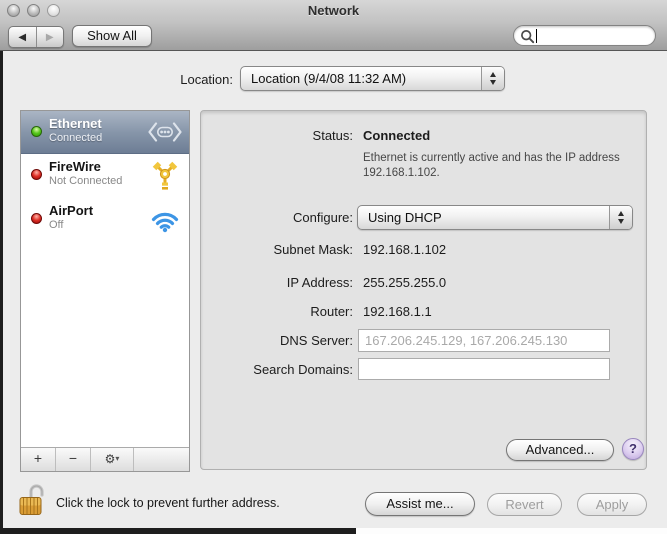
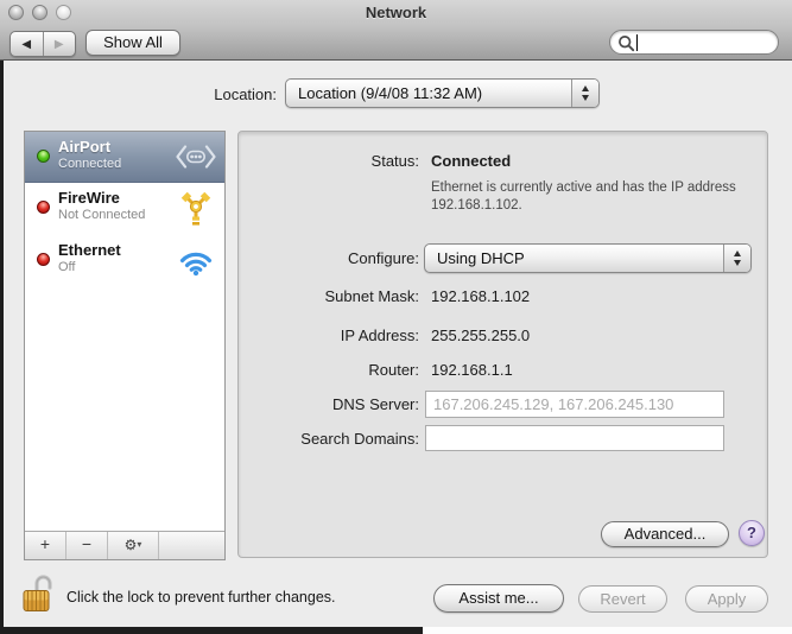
  Network
  ◀
  ▶
  Show All
  Location:
  Location (9/4/08 11:32 AM)
- Ethernet
+ AirPort
  Connected
  FireWire
  Not Connected
- AirPort
+ Ethernet
  Off
  +
  −
  ⚙▾
  Status:
  Connected
  Ethernet is currently active and has the IP address 192.168.1.102.
  Configure:
  Using DHCP
  Subnet Mask:
  192.168.1.102
  IP Address:
  255.255.255.0
  Router:
  192.168.1.1
  DNS Server:
  167.206.245.129, 167.206.245.130
  Search Domains:
  Advanced...
  ?
- Click the lock to prevent further address.
+ Click the lock to prevent further changes.
  Assist me...
  Revert
  Apply
